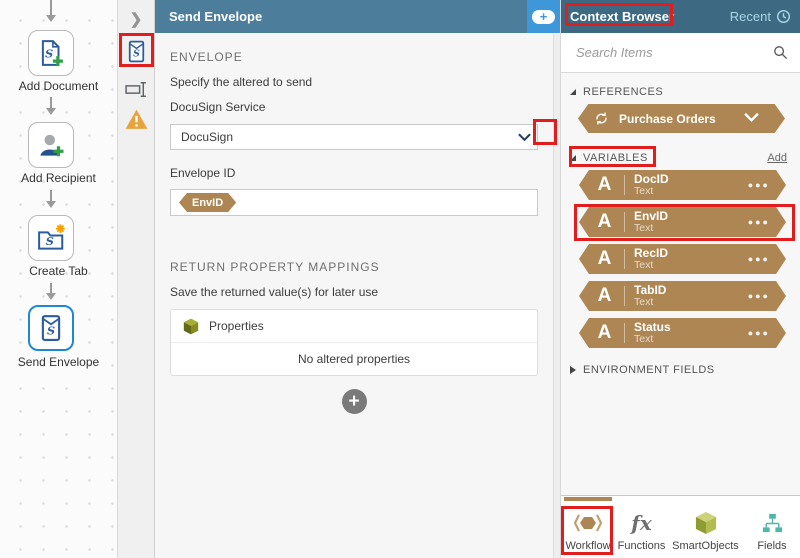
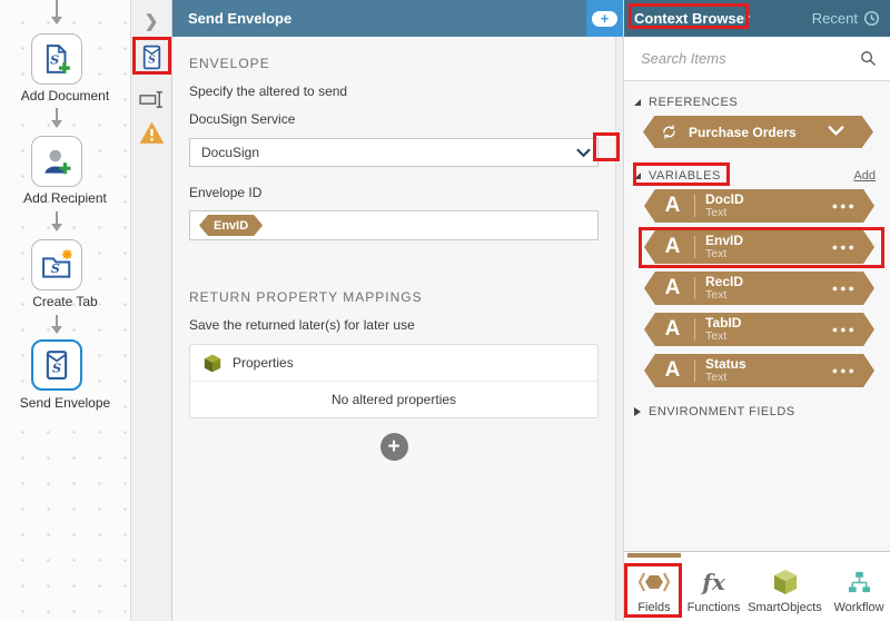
  S
  Add Document
  Add Recipient
  S
  Create Tab
  S
  Send Envelope
  ❯
  S
  Send Envelope
  +
  ENVELOPE
  Specify the altered to send
  DocuSign Service
  DocuSign
  Envelope ID
  EnvID
  RETURN PROPERTY MAPPINGS
- Save the returned value(s) for later use
+ Save the returned later(s) for later use
  Properties
  No altered properties
  +
  Context Browser
  Recent
  Search Items
  REFERENCES
  Purchase Orders
  VARIABLES
  Add
  A
  DocID
  Text
  ●●●
  A
  EnvID
  Text
  ●●●
  A
  RecID
  Text
  ●●●
  A
  TabID
  Text
  ●●●
  A
  Status
  Text
  ●●●
  ENVIRONMENT FIELDS
- Workflow
+ Fields
  fx
  Functions
  SmartObjects
- Fields
+ Workflow
